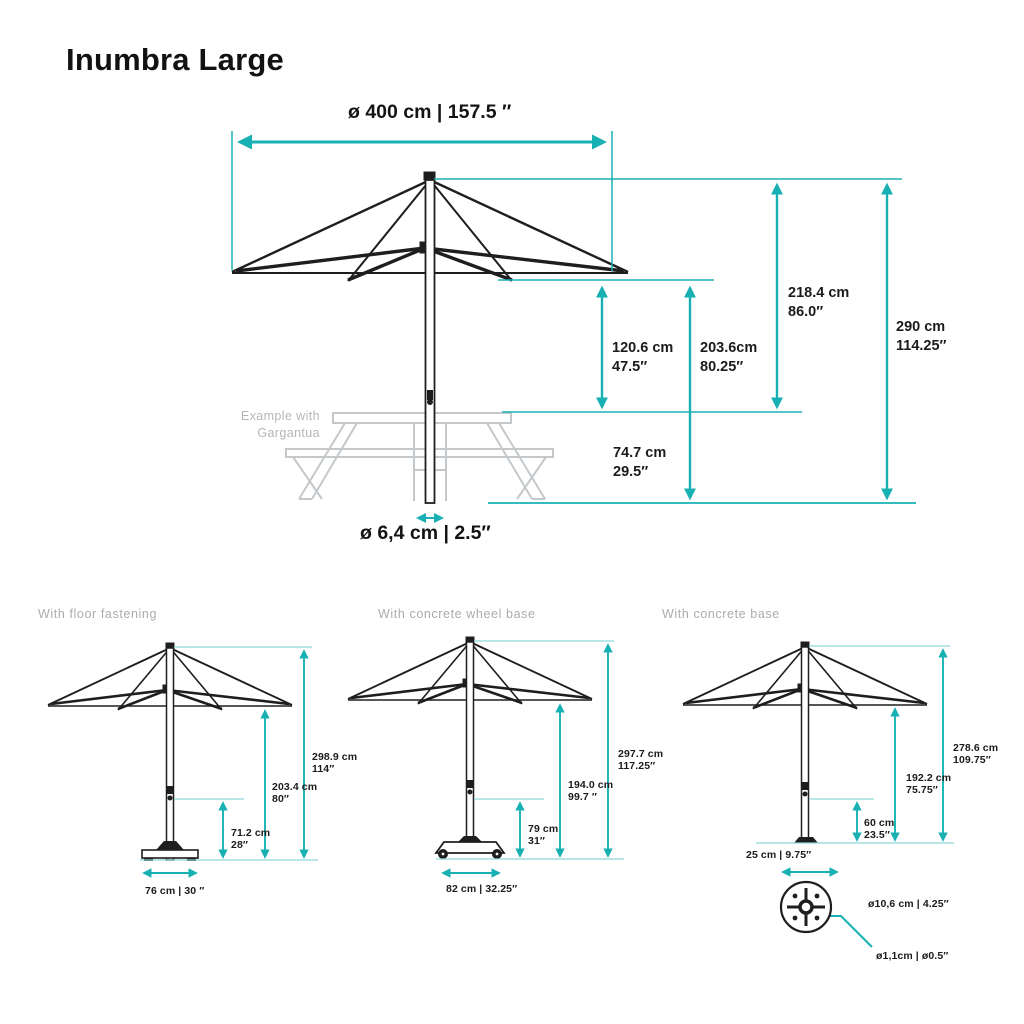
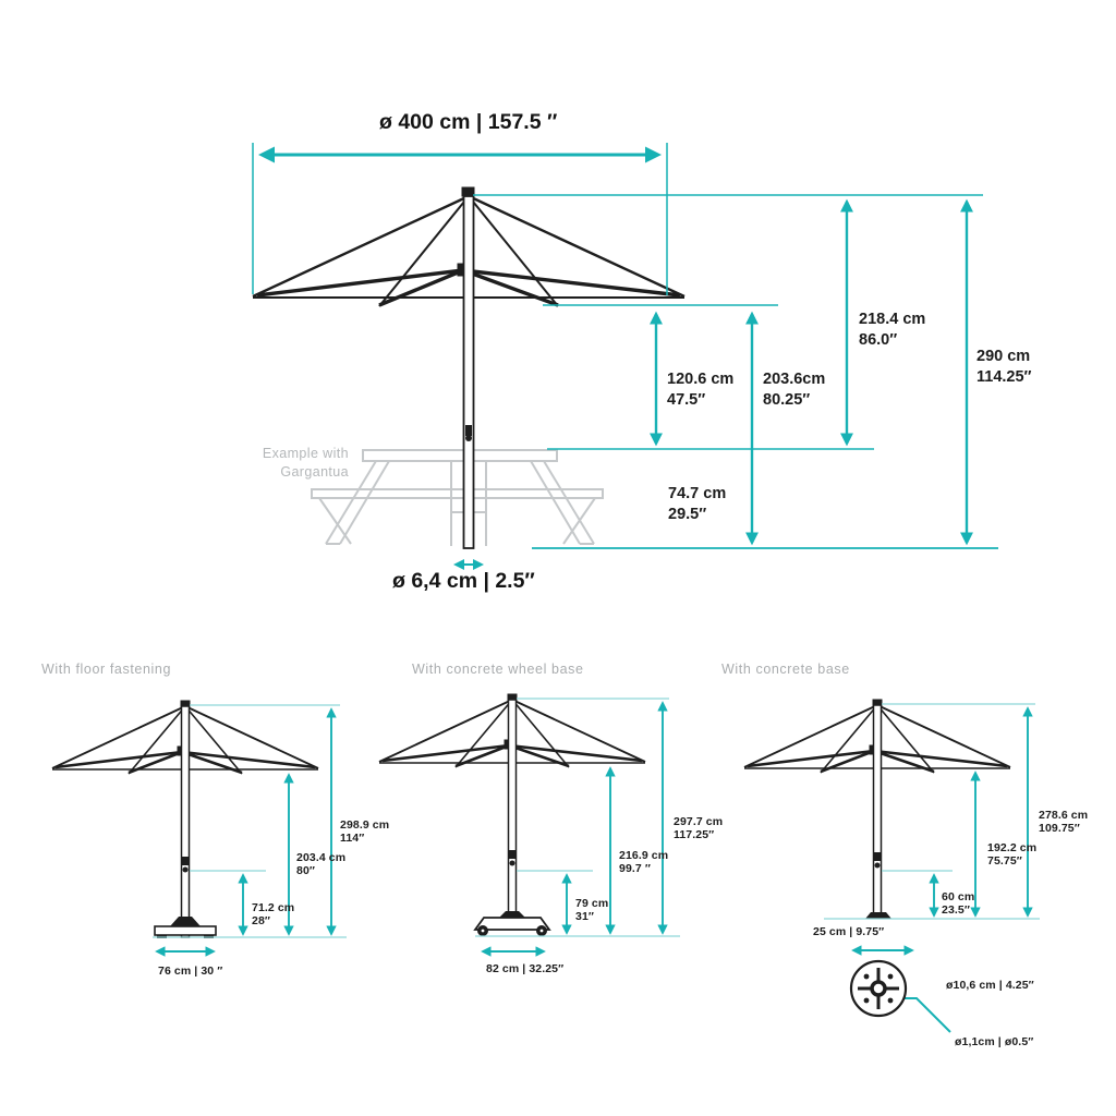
- Inumbra Large
  ø 400 cm | 157.5 ″
  218.4 cm
  86.0″
  290 cm
  114.25″
  120.6 cm
  47.5″
  203.6cm
  80.25″
  74.7 cm
  29.5″
  Example with
  Gargantua
  ø 6,4 cm | 2.5″
  With floor fastening
  With concrete wheel base
  With concrete base
  298.9 cm
  114″
  203.4 cm
  80″
  71.2 cm
  28″
  76 cm | 30 ″
  297.7 cm
  117.25″
- 194.0 cm
+ 216.9 cm
  99.7 ″
  79 cm
  31″
  82 cm | 32.25″
  278.6 cm
  109.75″
  192.2 cm
  75.75″
  60 cm
  23.5″
  25 cm | 9.75″
  ø10,6 cm | 4.25″
  ø1,1cm | ø0.5″
